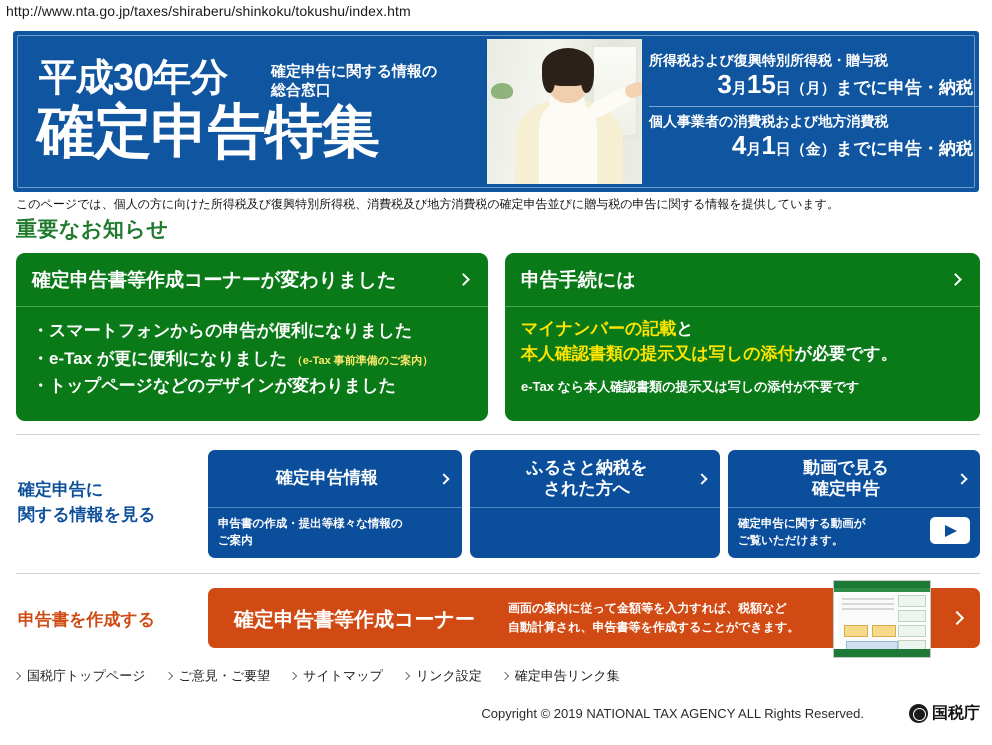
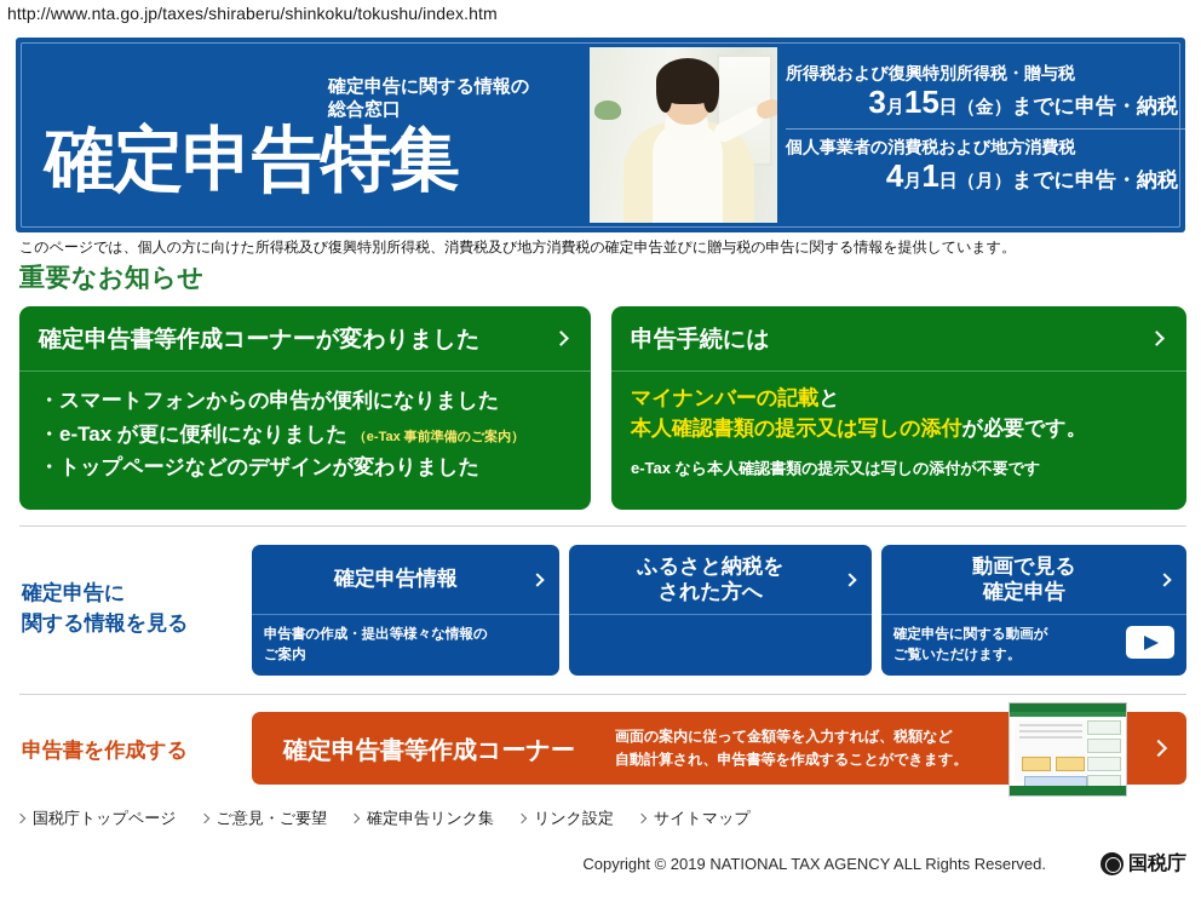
  http://www.nta.go.jp/taxes/shiraberu/shinkoku/tokushu/index.htm
- 平成30年分
  確定申告に関する情報の
  総合窓口
  確定申告特集
  所得税および復興特別所得税・贈与税
- 3月15日（月）までに申告・納税
+ 3月15日（金）までに申告・納税
  個人事業者の消費税および地方消費税
- 4月1日（金）までに申告・納税
+ 4月1日（月）までに申告・納税
  このページでは、個人の方に向けた所得税及び復興特別所得税、消費税及び地方消費税の確定申告並びに贈与税の申告に関する情報を提供しています。
  重要なお知らせ
  確定申告書等作成コーナーが変わりました
  ・スマートフォンからの申告が便利になりました
  ・e-Tax が更に便利になりました （e-Tax 事前準備のご案内）
  ・トップページなどのデザインが変わりました
  申告手続には
  マイナンバーの記載と
  本人確認書類の提示又は写しの添付が必要です。
  e-Tax なら本人確認書類の提示又は写しの添付が不要です
  確定申告に
  関する情報を見る
  確定申告情報
  申告書の作成・提出等様々な情報の
  ご案内
  ふるさと納税を
  された方へ
  動画で見る
  確定申告
  確定申告に関する動画が
  ご覧いただけます。
  申告書を作成する
  確定申告書等作成コーナー
  画面の案内に従って金額等を入力すれば、税額など
  自動計算され、申告書等を作成することができます。
  国税庁トップページ
  ご意見・ご要望
- サイトマップ
+ 確定申告リンク集
  リンク設定
- 確定申告リンク集
+ サイトマップ
  Copyright © 2019 NATIONAL TAX AGENCY ALL Rights Reserved.
  国税庁
